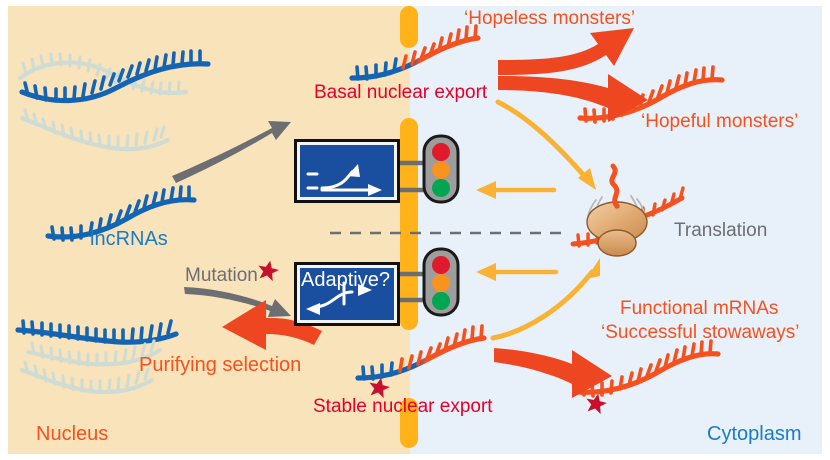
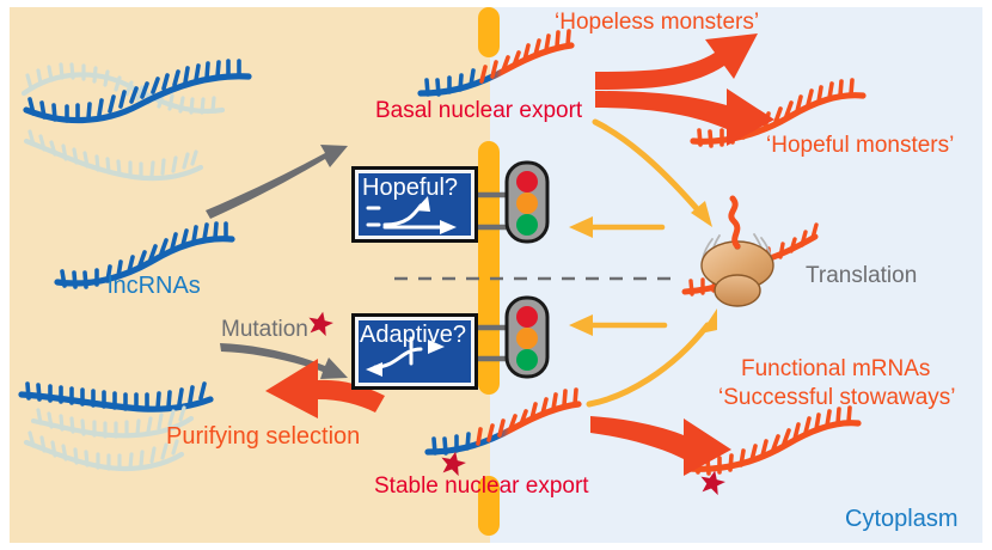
+ Hopeful?
  Adaptive?
  Basal nuclear export
  Stable nuclear export
  ‘Hopeless monsters’
  ‘Hopeful monsters’
  Translation
  Functional mRNAs
  ‘Successful stowaways’
  lncRNAs
  Mutation
  Purifying selection
- Nucleus
  Cytoplasm
